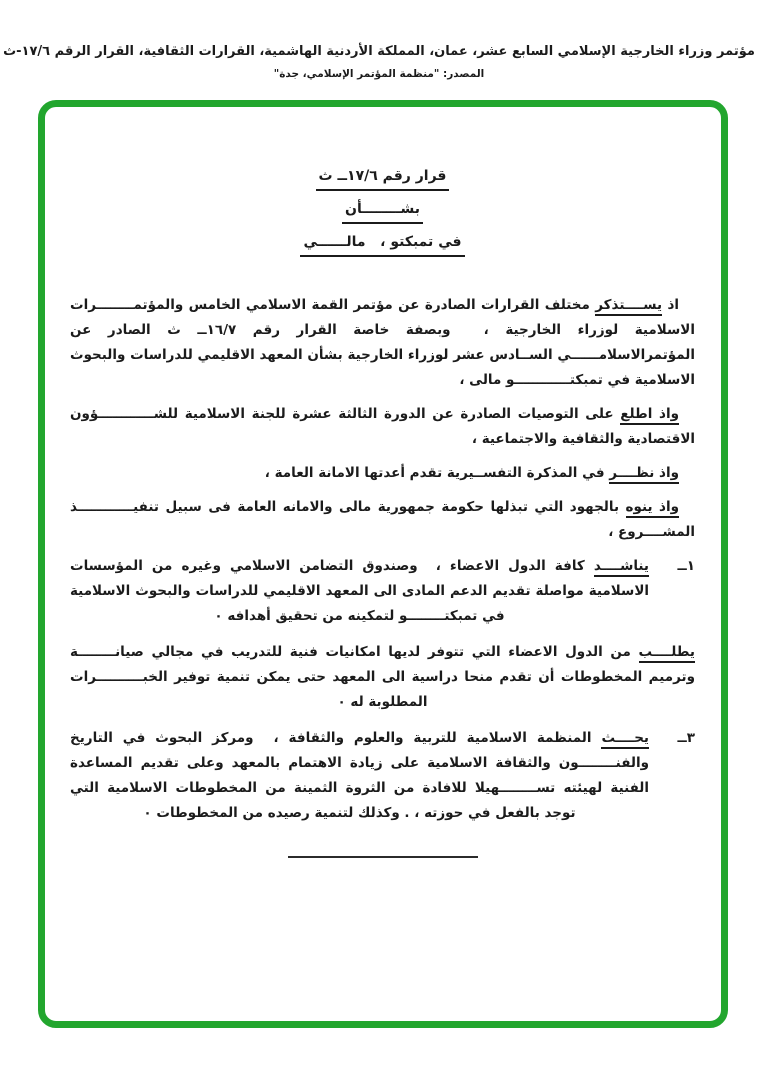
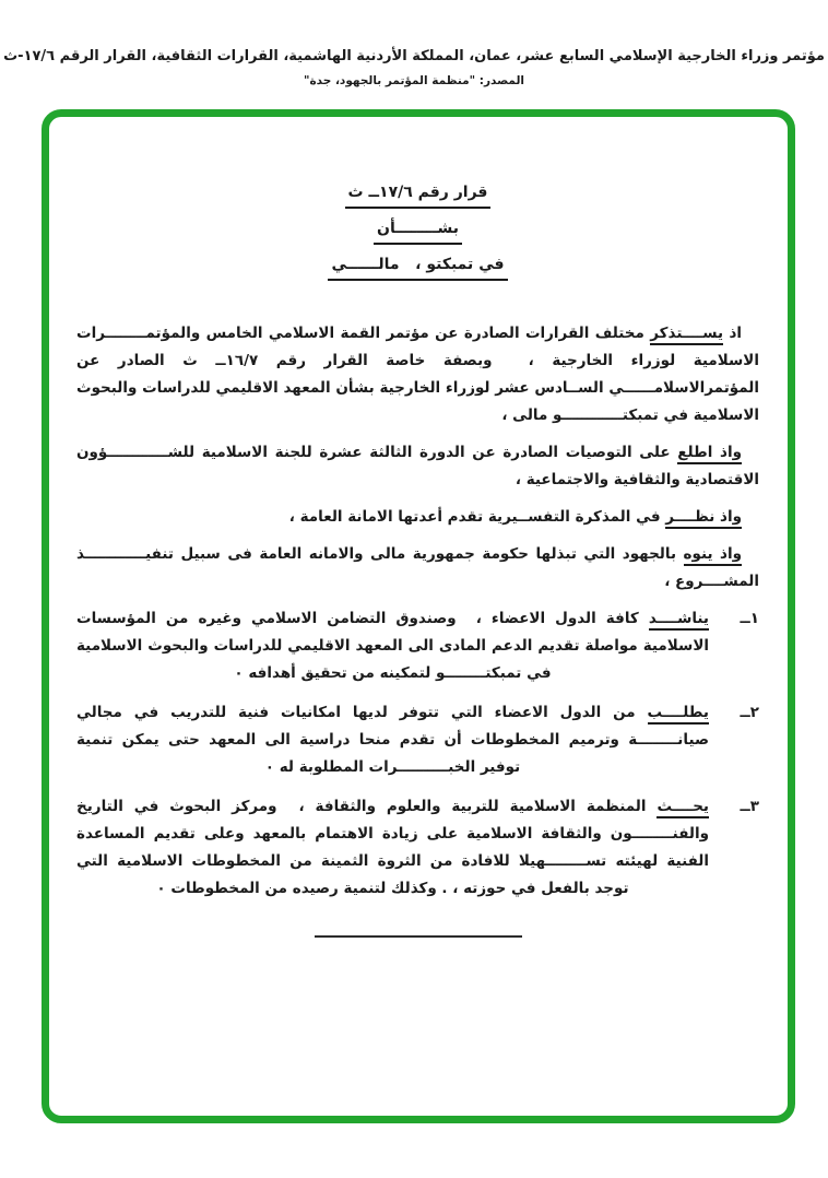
  مؤتمر وزراء الخارجية الإسلامي السابع عشر، عمان، المملكة الأردنية الهاشمية، القرارات الثقافية، القرار الرقم ١٧/٦-ث
- المصدر: "منظمة المؤتمر الإسلامي، جدة"
+ المصدر: "منظمة المؤتمر بالجهود، جدة"
  قرار رقم ١٧/٦ــ ث
  بشــــــــأن
  في تمبكتو ، مالــــــي
  اذ يســــتذكر مختلف القرارات الصادرة عن مؤتمر القمة الاسلامي الخامس والمؤتمــــــــرات الاسلامية لوزراء الخارجية ، وبصفة خاصة القرار رقم ١٦/٧ــ ث الصادر عن المؤتمرالاسلامــــــي الســادس عشر لوزراء الخارجية بشأن المعهد الاقليمي للدراسات والبحوث الاسلامية في تمبكتــــــــــــو مالى ،
  واذ اطلع على التوصيات الصادرة عن الدورة الثالثة عشرة للجنة الاسلامية للشــــــــــــؤون الاقتصادية والثقافية والاجتماعية ،
  واذ نظــــر في المذكرة التفســيرية تقدم أعدتها الامانة العامة ،
  واذ ينوه بالجهود التي تبذلها حكومة جمهورية مالى والامانه العامة فى سبيل تنفيــــــــــــذ المشــــروع ،
  ١ــ
  يناشــــد كافة الدول الاعضاء ، وصندوق التضامن الاسلامي وغيره من المؤسسات الاسلامية مواصلة تقديم الدعم المادى الى المعهد الاقليمي للدراسات والبحوث الاسلامية في تمبكتــــــــو لتمكينه من تحقيق أهدافه ٠
+ ٢ــ
  يطلــــب من الدول الاعضاء التي تتوفر لديها امكانيات فنية للتدريب في مجالي صيانــــــــة وترميم المخطوطات أن تقدم منحا دراسية الى المعهد حتى يمكن تنمية توفير الخبــــــــــرات المطلوبة له ٠
  ٣ــ
  يحــــث المنظمة الاسلامية للتربية والعلوم والثقافة ، ومركز البحوث في التاريخ والفنــــــــون والثقافة الاسلامية على زيادة الاهتمام بالمعهد وعلى تقديم المساعدة الفنية لهيئته تســــــــهيلا للافادة من الثروة الثمينة من المخطوطات الاسلامية التي توجد بالفعل في حوزته ، . وكذلك لتنمية رصيده من المخطوطات ٠
